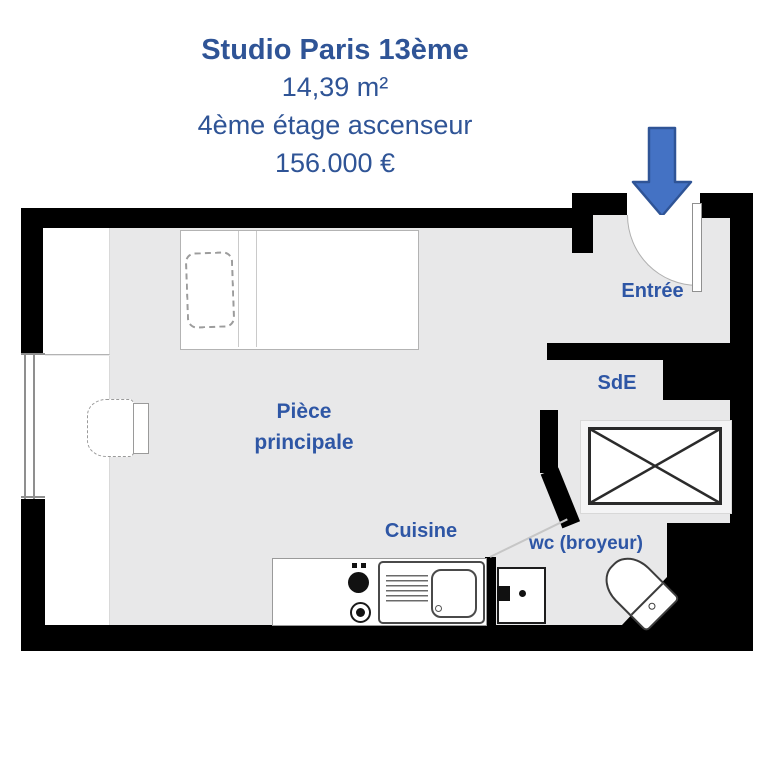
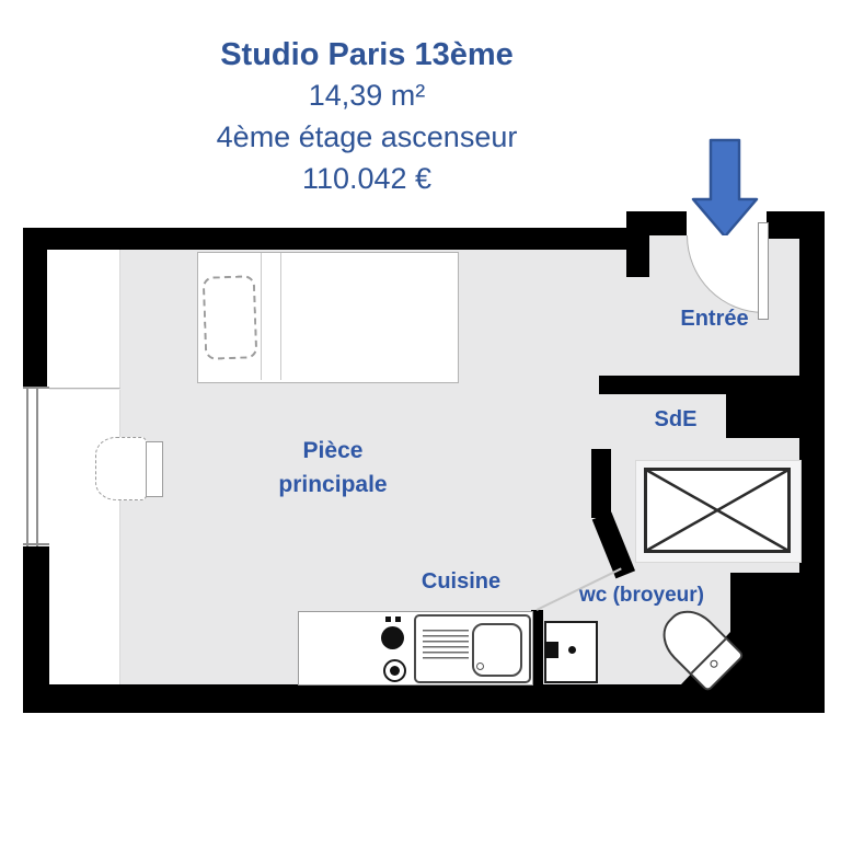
  Studio Paris 13ème
  14,39 m²
  4ème étage ascenseur
- 156.000 €
+ 110.042 €
  Entrée
  SdE
  Pièce principale
  Cuisine
  wc (broyeur)
